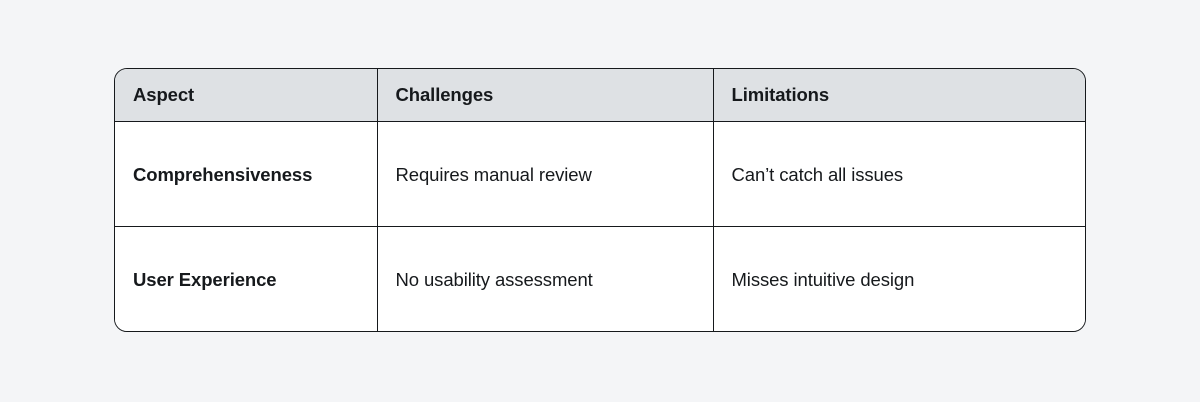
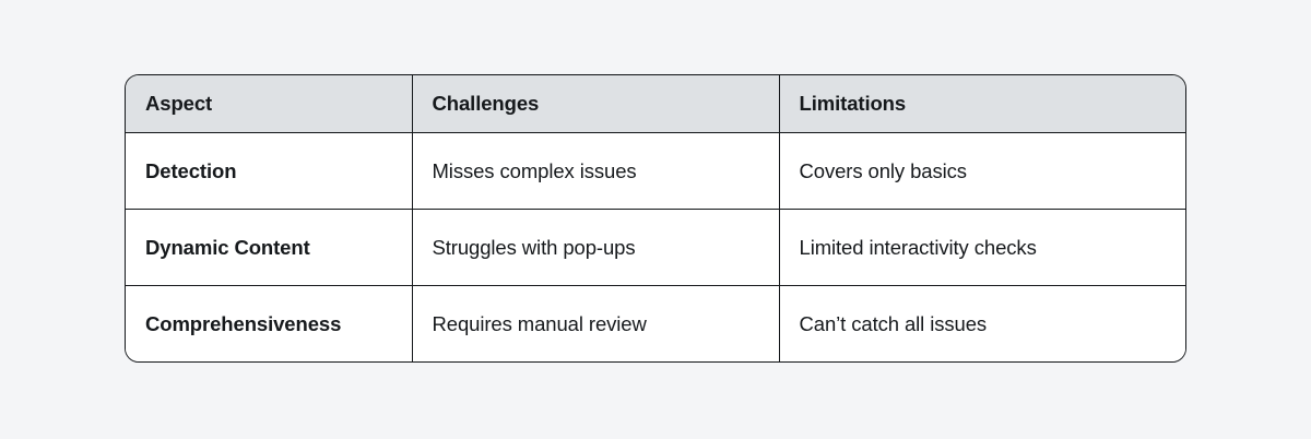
  Aspect	Challenges	Limitations
+ Detection	Misses complex issues	Covers only basics
+ Dynamic Content	Struggles with pop-ups	Limited interactivity checks
  Comprehensiveness	Requires manual review	Can’t catch all issues
- User Experience	No usability assessment	Misses intuitive design
